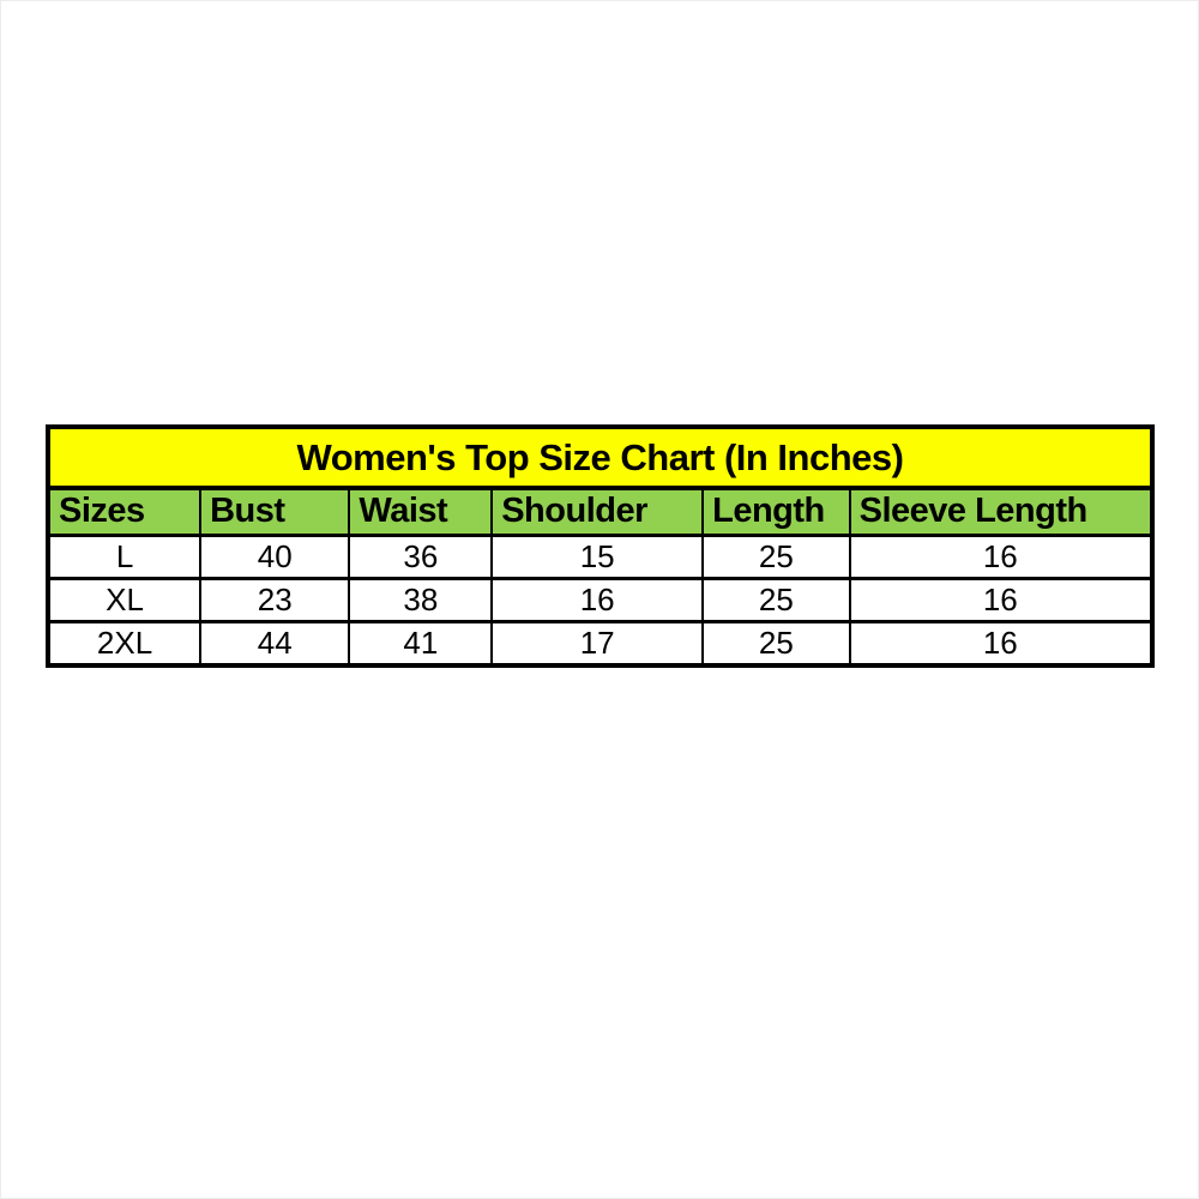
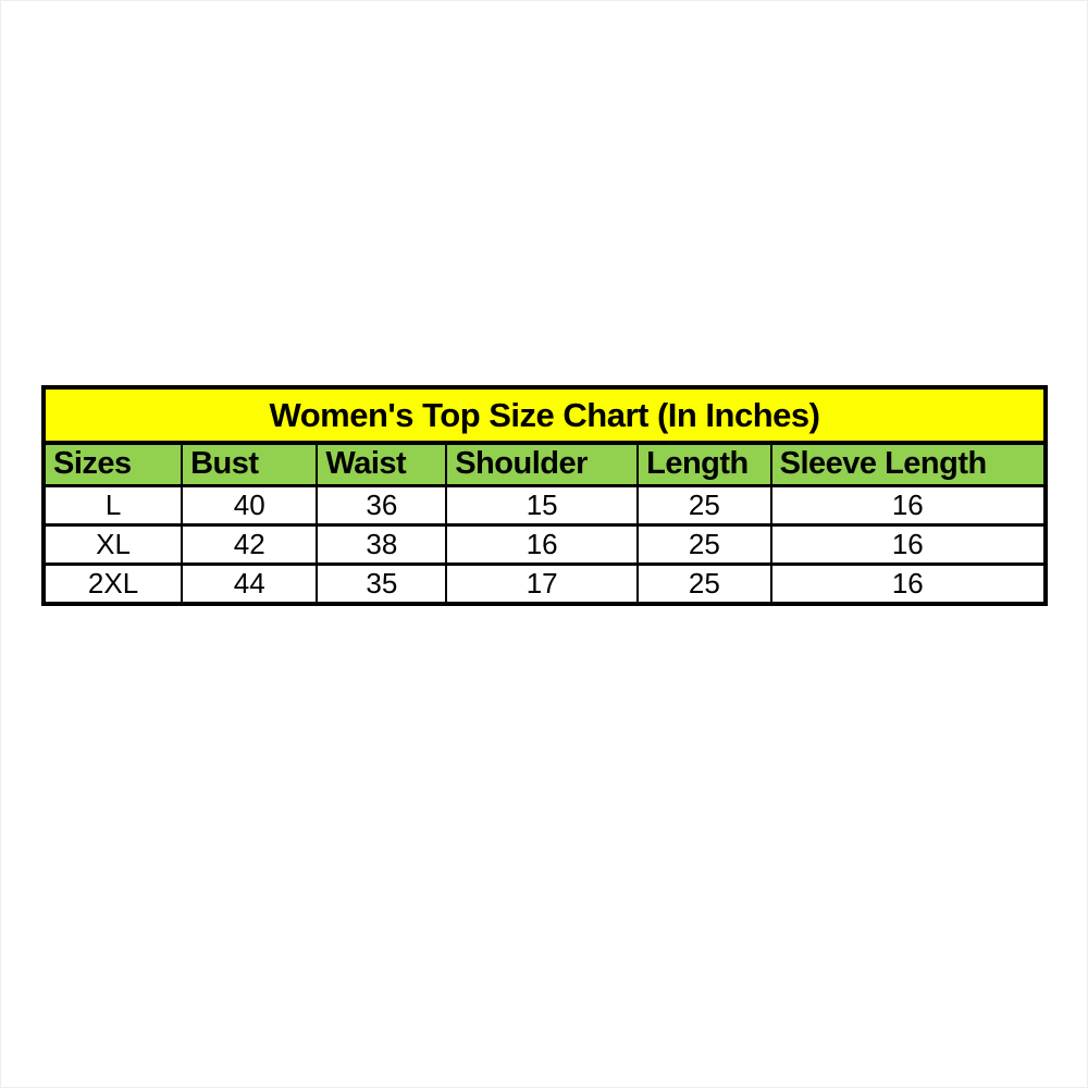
  Women's Top Size Chart (In Inches)
  Sizes	Bust	Waist	Shoulder	Length	Sleeve Length
  L	40	36	15	25	16
- XL	23	38	16	25	16
+ XL	42	38	16	25	16
- 2XL	44	41	17	25	16
+ 2XL	44	35	17	25	16
